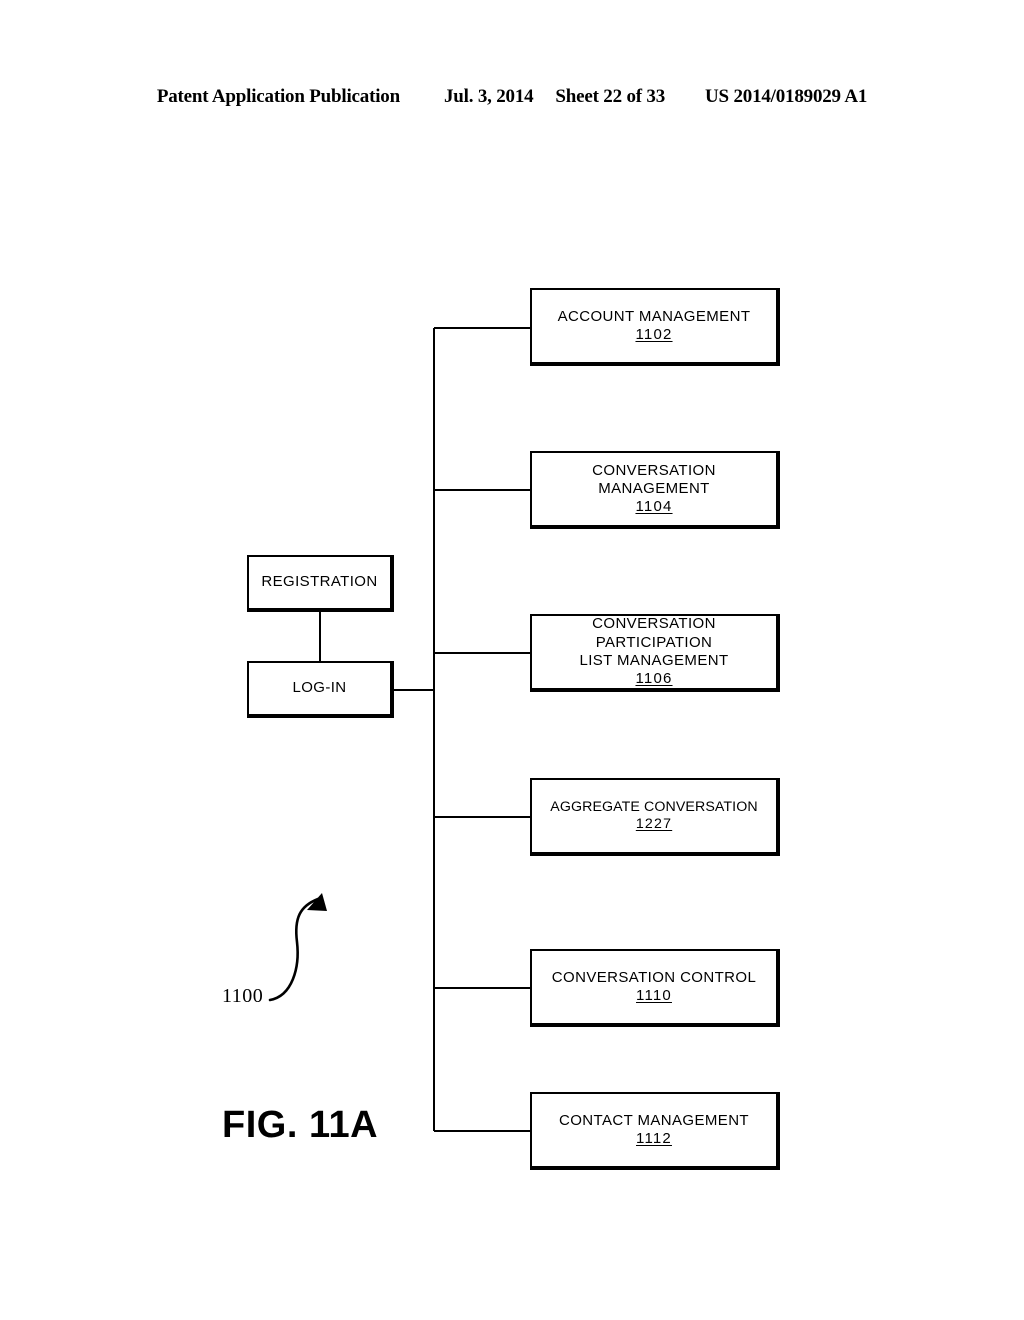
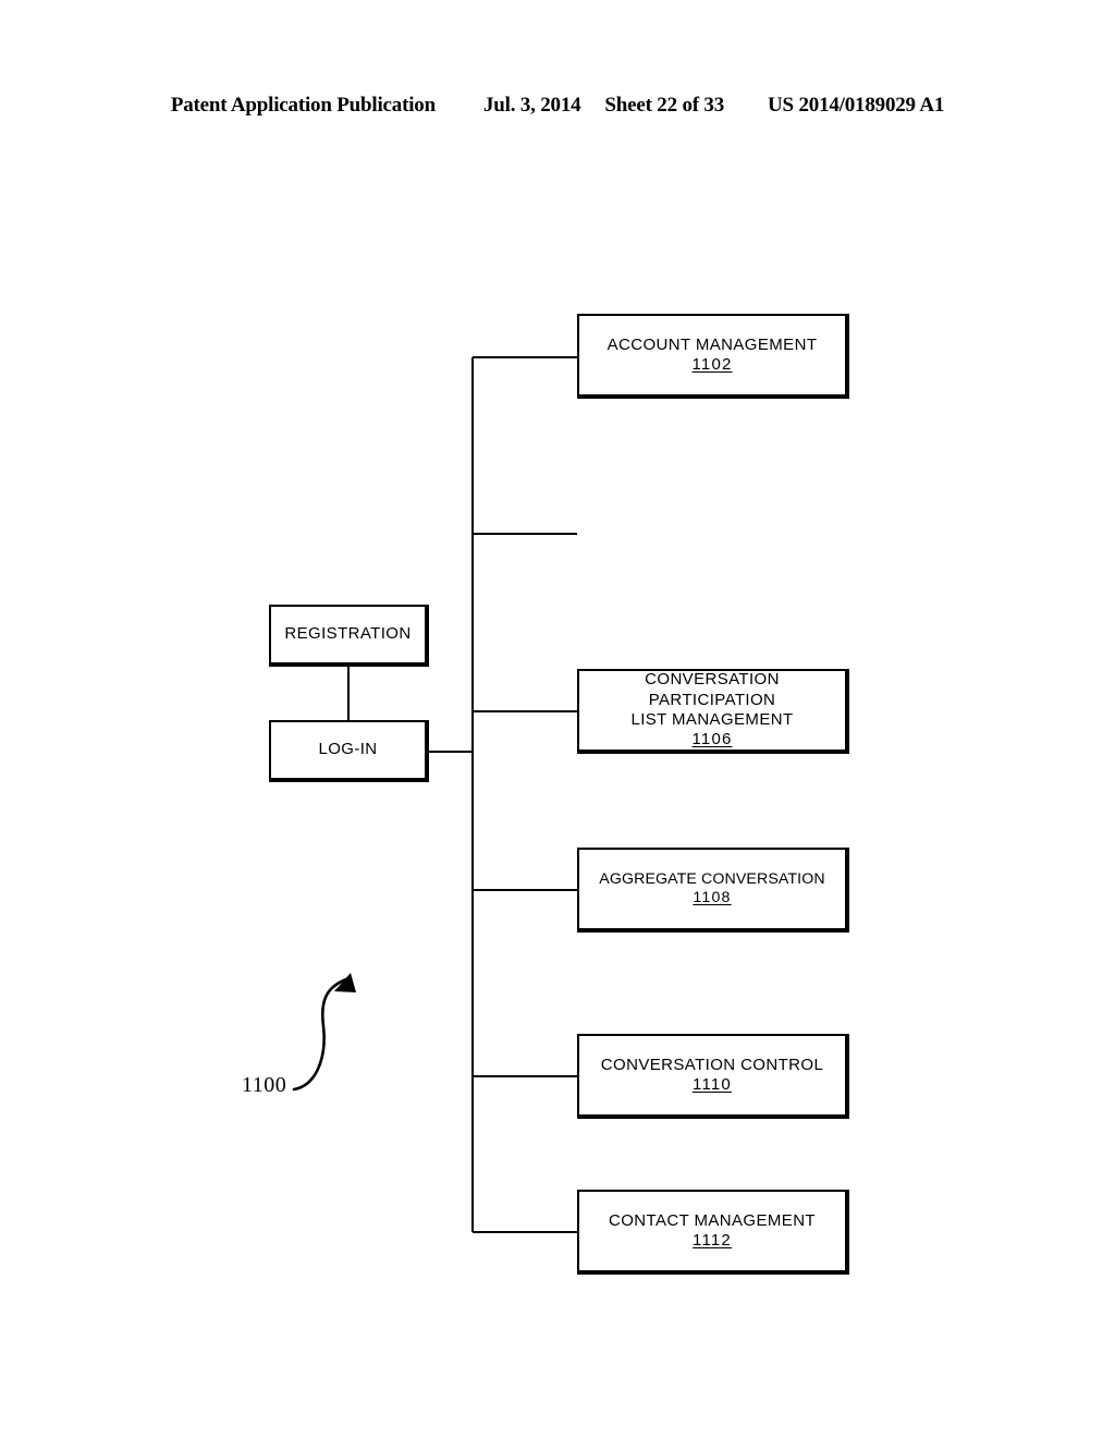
  Patent Application Publication
  Jul. 3, 2014
  Sheet 22 of 33
  US 2014/0189029 A1
  REGISTRATION
  LOG-IN
  ACCOUNT MANAGEMENT
  1102
- CONVERSATION
- MANAGEMENT
- 1104
  CONVERSATION PARTICIPATION
  LIST MANAGEMENT
  1106
  AGGREGATE CONVERSATION
- 1227
+ 1108
  CONVERSATION CONTROL
  1110
  CONTACT MANAGEMENT
  1112
  1100
- FIG. 11A
